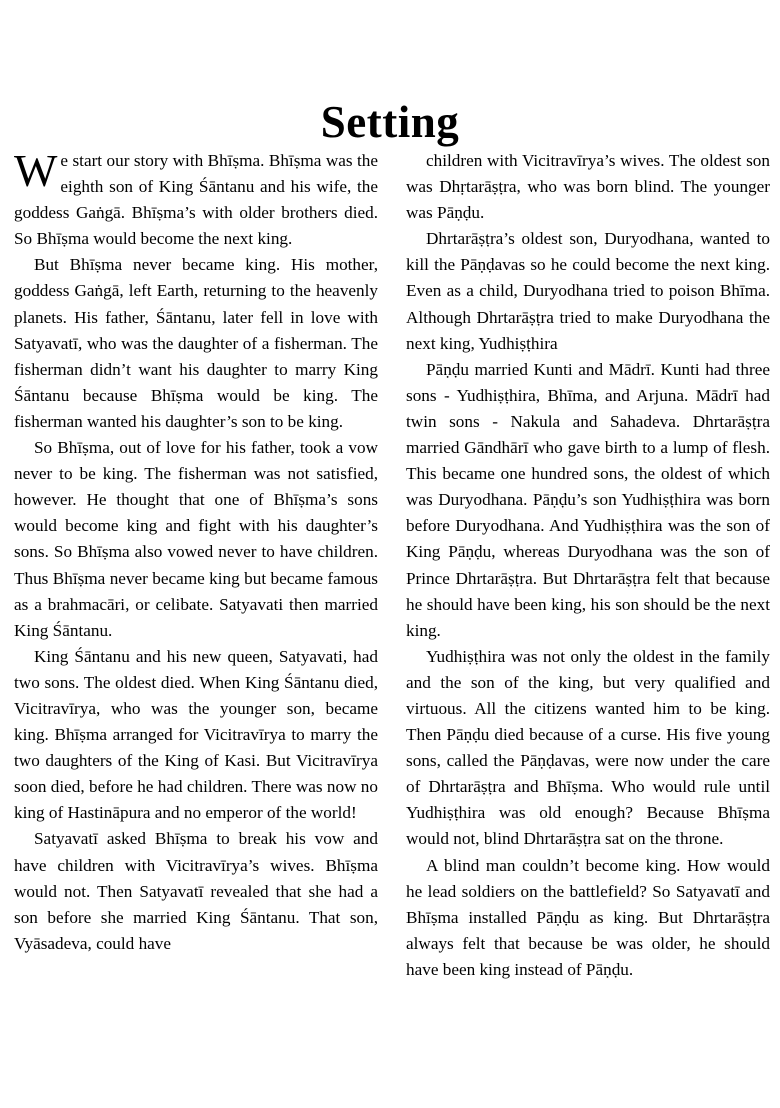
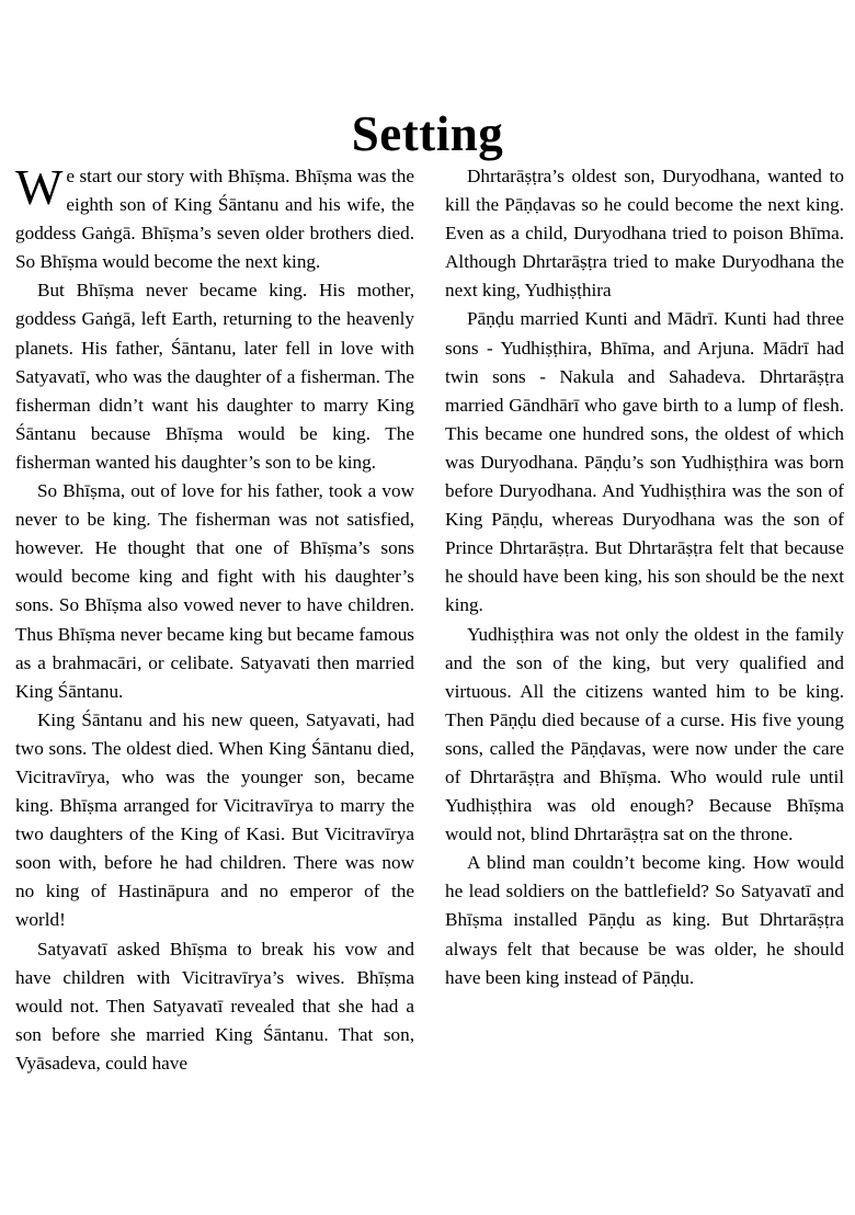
  Setting
  W
- e start our story with Bhīṣma. Bhīṣma was the eighth son of King Śāntanu and his wife, the goddess Gaṅgā. Bhīṣma’s with older brothers died. So Bhīṣma would become the next king.
+ e start our story with Bhīṣma. Bhīṣma was the eighth son of King Śāntanu and his wife, the goddess Gaṅgā. Bhīṣma’s seven older brothers died. So Bhīṣma would become the next king.
  But Bhīṣma never became king. His mother, goddess Gaṅgā, left Earth, returning to the heavenly planets. His father, Śāntanu, later fell in love with Satyavatī, who was the daughter of a fisherman. The fisherman didn’t want his daughter to marry King Śāntanu because Bhīṣma would be king. The fisherman wanted his daughter’s son to be king.
  So Bhīṣma, out of love for his father, took a vow never to be king. The fisherman was not satisfied, however. He thought that one of Bhīṣma’s sons would become king and fight with his daughter’s sons. So Bhīṣma also vowed never to have children. Thus Bhīṣma never became king but became famous as a brahmacāri, or celibate. Satyavati then married King Śāntanu.
- King Śāntanu and his new queen, Satyavati, had two sons. The oldest died. When King Śāntanu died, Vicitravīrya, who was the younger son, became king. Bhīṣma arranged for Vicitravīrya to marry the two daughters of the King of Kasi. But Vicitravīrya soon died, before he had children. There was now no king of Hastināpura and no emperor of the world!
+ King Śāntanu and his new queen, Satyavati, had two sons. The oldest died. When King Śāntanu died, Vicitravīrya, who was the younger son, became king. Bhīṣma arranged for Vicitravīrya to marry the two daughters of the King of Kasi. But Vicitravīrya soon with, before he had children. There was now no king of Hastināpura and no emperor of the world!
  Satyavatī asked Bhīṣma to break his vow and have children with Vicitravīrya’s wives. Bhīṣma would not. Then Satyavatī revealed that she had a son before she married King Śāntanu. That son, Vyāsadeva, could have
- children with Vicitravīrya’s wives. The oldest son was Dhṛtarāṣṭra, who was born blind. The younger was Pāṇḍu.
  Dhrtarāṣṭra’s oldest son, Duryodhana, wanted to kill the Pāṇḍavas so he could become the next king. Even as a child, Duryodhana tried to poison Bhīma. Although Dhrtarāṣṭra tried to make Duryodhana the next king, Yudhiṣṭhira
  Pāṇḍu married Kunti and Mādrī. Kunti had three sons - Yudhiṣṭhira, Bhīma, and Arjuna. Mādrī had twin sons - Nakula and Sahadeva. Dhrtarāṣṭra married Gāndhārī who gave birth to a lump of flesh. This became one hundred sons, the oldest of which was Duryodhana. Pāṇḍu’s son Yudhiṣṭhira was born before Duryodhana. And Yudhiṣṭhira was the son of King Pāṇḍu, whereas Duryodhana was the son of Prince Dhrtarāṣṭra. But Dhrtarāṣṭra felt that because he should have been king, his son should be the next king.
  Yudhiṣṭhira was not only the oldest in the family and the son of the king, but very qualified and virtuous. All the citizens wanted him to be king. Then Pāṇḍu died because of a curse. His five young sons, called the Pāṇḍavas, were now under the care of Dhrtarāṣṭra and Bhīṣma. Who would rule until Yudhiṣṭhira was old enough? Because Bhīṣma would not, blind Dhrtarāṣṭra sat on the throne.
  A blind man couldn’t become king. How would he lead soldiers on the battlefield? So Satyavatī and Bhīṣma installed Pāṇḍu as king. But Dhrtarāṣṭra always felt that because be was older, he should have been king instead of Pāṇḍu.
